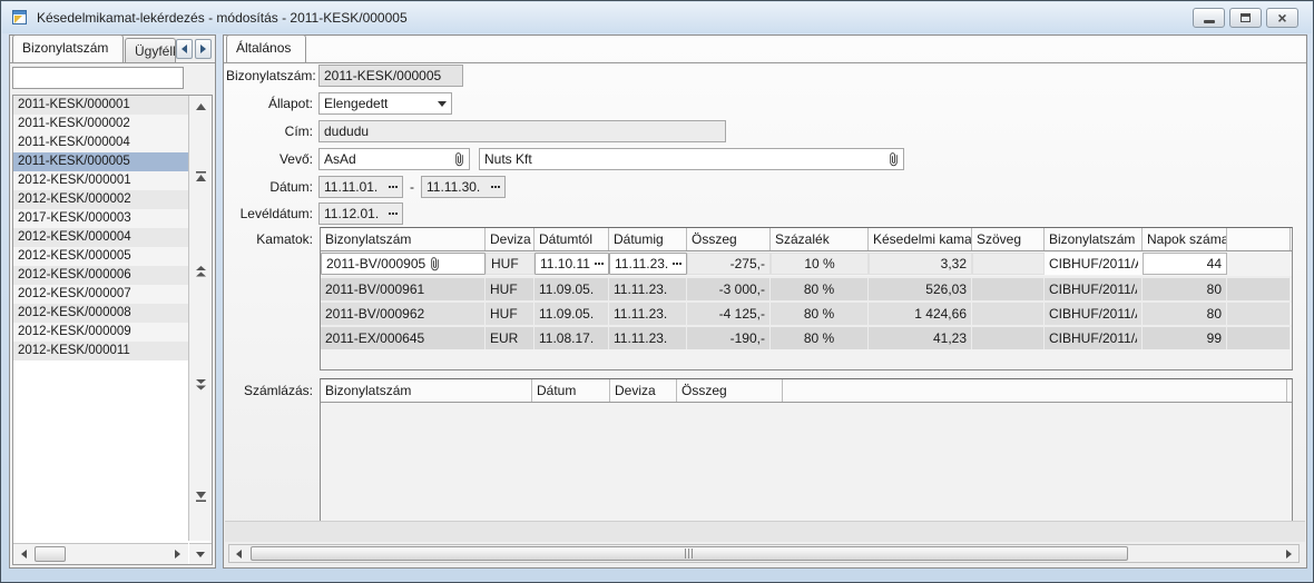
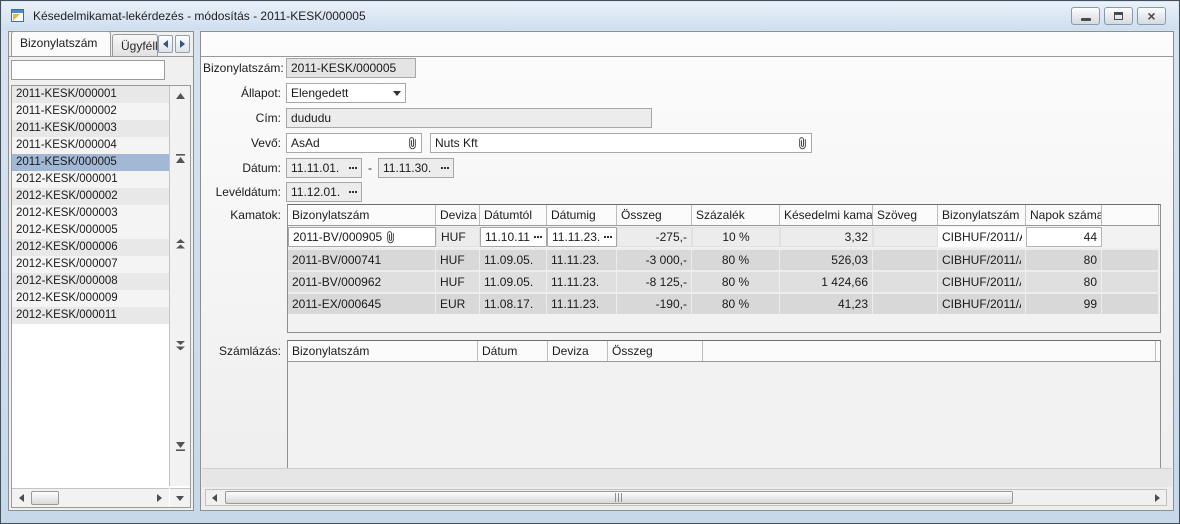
  Késedelmikamat-lekérdezés - módosítás - 2011-KESK/000005
  ×
  Bizonylatszám
  2011-KESK/000001
  2011-KESK/000002
+ 2011-KESK/000003
  2011-KESK/000004
  2011-KESK/000005
  2012-KESK/000001
  2012-KESK/000002
- 2017-KESK/000003
+ 2012-KESK/000003
- 2012-KESK/000004
  2012-KESK/000005
  2012-KESK/000006
  2012-KESK/000007
  2012-KESK/000008
  2012-KESK/000009
  2012-KESK/000011
- Általános
  Bizonylatszám:
  2011-KESK/000005
  Állapot:
  Elengedett
  Cím:
  dududu
  Vevő:
  AsAd
  Nuts Kft
  Dátum:
  11.11.01.
  -
  11.11.30.
  Levéldátum:
  11.12.01.
  Kamatok:
  Bizonylatszám
  Deviza
  Dátumtól
  Dátumig
  Összeg
  Százalék
  Késedelmi kama
  Szöveg
  Bizonylatszám
  Napok száma
  2011-BV/000905
  HUF
  11.10.11
  11.11.23.
  -275,-
  10 %
  3,32
  CIBHUF/2011/
  44
- 2011-BV/000961
+ 2011-BV/000741
  HUF
  11.09.05.
  11.11.23.
  -3 000,-
  80 %
  526,03
  CIBHUF/2011/
  80
  2011-BV/000962
  HUF
  11.09.05.
  11.11.23.
- -4 125,-
+ -8 125,-
  80 %
  1 424,66
  CIBHUF/2011/
  80
  2011-EX/000645
  EUR
  11.08.17.
  11.11.23.
  -190,-
  80 %
  41,23
  CIBHUF/2011/
  99
  Számlázás:
  Bizonylatszám
  Dátum
  Deviza
  Összeg
